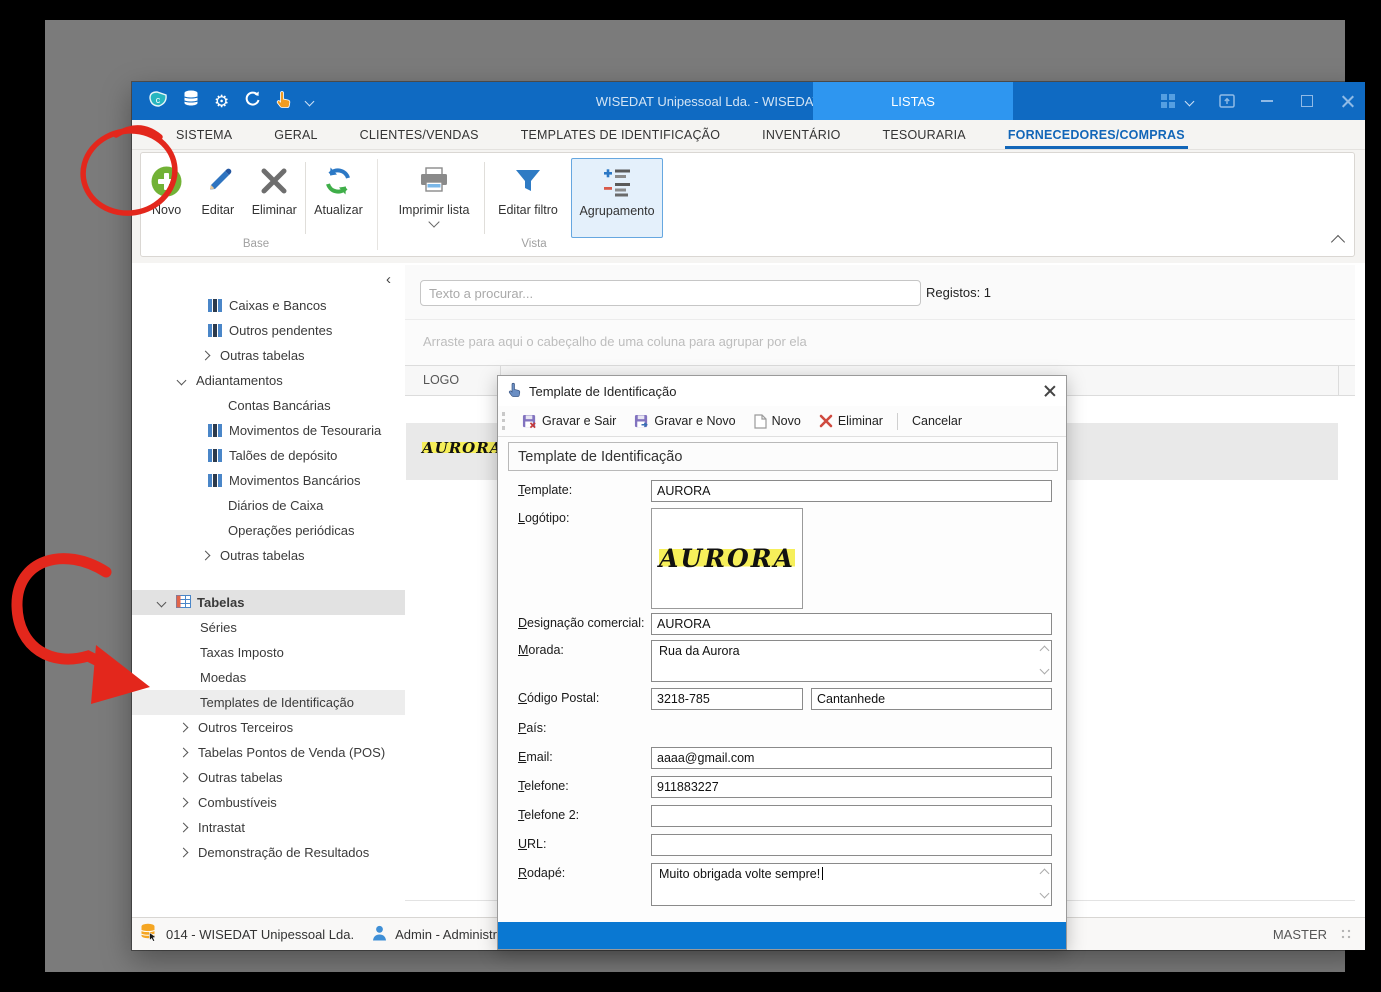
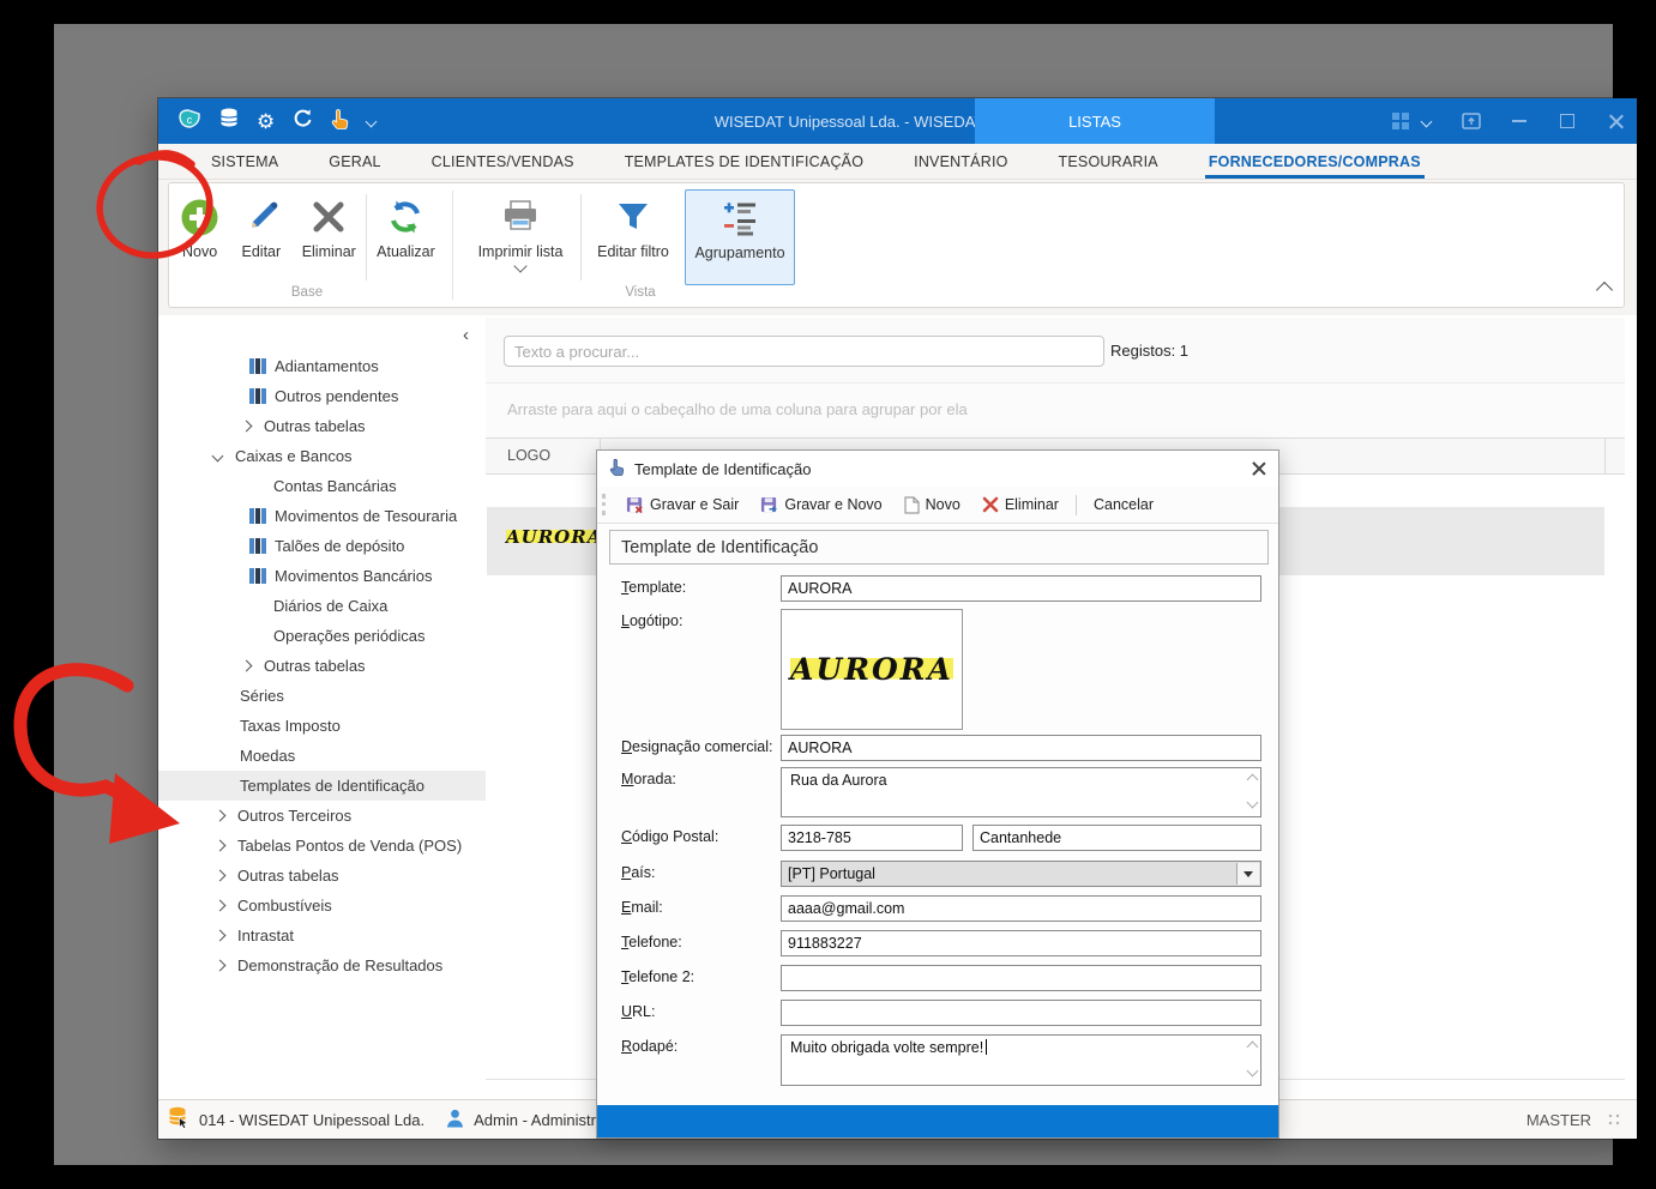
  c
  ⚙
  WISEDAT Unipessoal Lda. - WISEDA
  LISTAS
  SISTEMA
  GERAL
  CLIENTES/VENDAS
  TEMPLATES DE IDENTIFICAÇÃO
  INVENTÁRIO
  TESOURARIA
  FORNECEDORES/COMPRAS
  Novo
  Editar
  Eliminar
  Atualizar
  Base
  Imprimir lista
  Editar filtro
  Agrupamento
  Vista
  ‹
- Caixas e Bancos
+ Adiantamentos
  Outros pendentes
  Outras tabelas
- Adiantamentos
+ Caixas e Bancos
  Contas Bancárias
  Movimentos de Tesouraria
  Talões de depósito
  Movimentos Bancários
  Diários de Caixa
  Operações periódicas
  Outras tabelas
- Tabelas
  Séries
  Taxas Imposto
  Moedas
  Templates de Identificação
  Outros Terceiros
  Tabelas Pontos de Venda (POS)
  Outras tabelas
  Combustíveis
  Intrastat
  Demonstração de Resultados
  Texto a procurar...
  Registos: 1
  Arraste para aqui o cabeçalho de uma coluna para agrupar por ela
  LOGO
  AUROR
  014 - WISEDAT Unipessoal Lda.
  Admin - Administr
  MASTER
  Template de Identificação
  Gravar e Sair
  Gravar e Novo
  Novo
  Eliminar
  Cancelar
  Template de Identificação
  Template:
  AURORA
  Logótipo:
  AURORA
  Designação comercial:
  AURORA
  Morada:
  Rua da Aurora
  Código Postal:
  3218-785
  Cantanhede
  País:
+ [PT] Portugal
  Email:
  aaaa@gmail.com
  Telefone:
  911883227
  Telefone 2:
  URL:
  Rodapé:
  Muito obrigada volte sempre!
